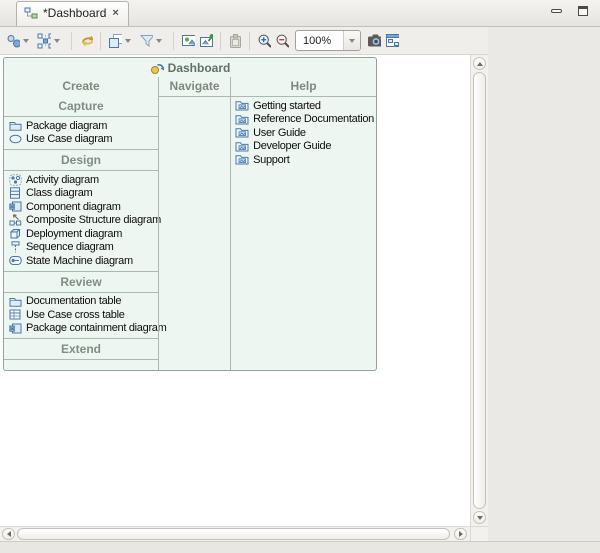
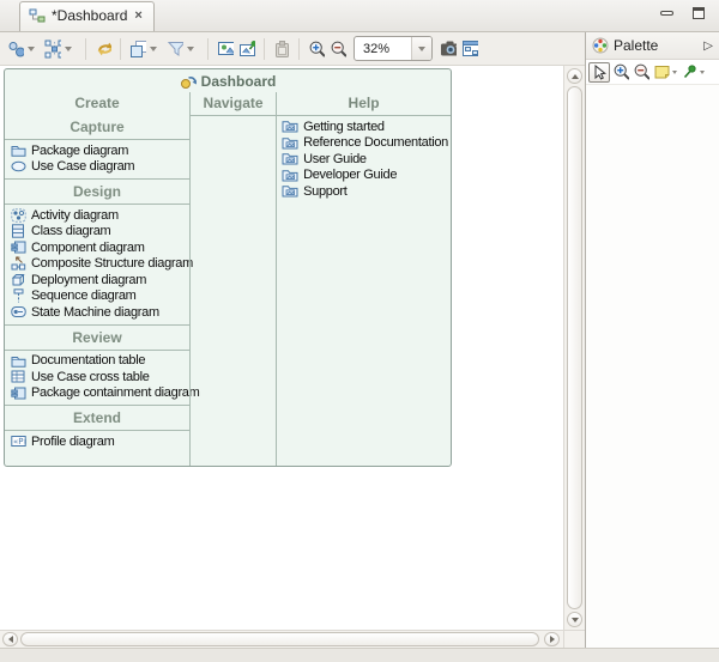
  *Dashboard
  ×
- 100%
+ 32%
  Dashboard
  Create
  Capture
  Package diagram
  Use Case diagram
  Design
  Activity diagram
  Class diagram
  Component diagram
  Composite Structure diagram
  Deployment diagram
  Sequence diagram
  State Machine diagram
  Review
  Documentation table
  Use Case cross table
  Package containment diagram
  Extend
+ «P»
+ Profile diagram
  Navigate
  Help
  Getting started
  Reference Documentation
  User Guide
  Developer Guide
  Support
+ Palette
+ ▷
